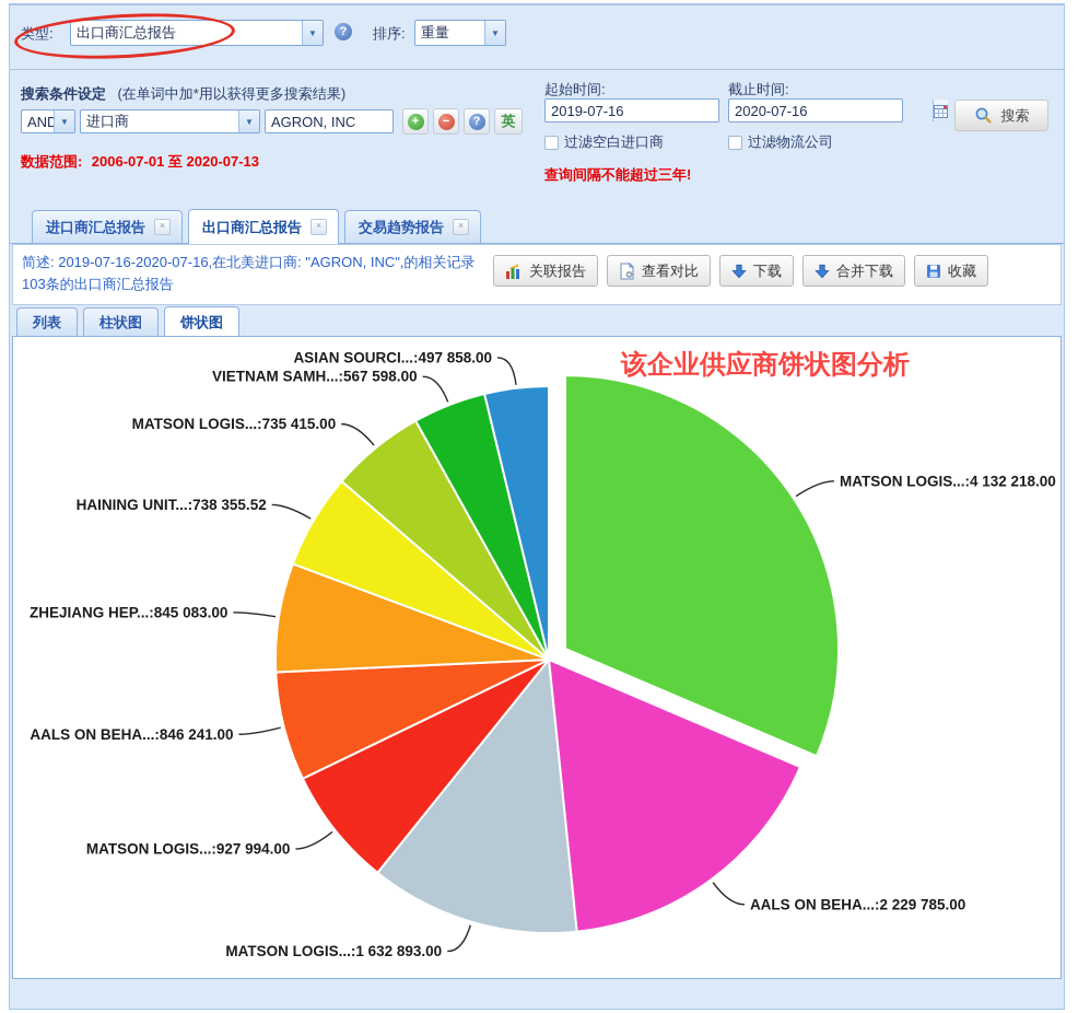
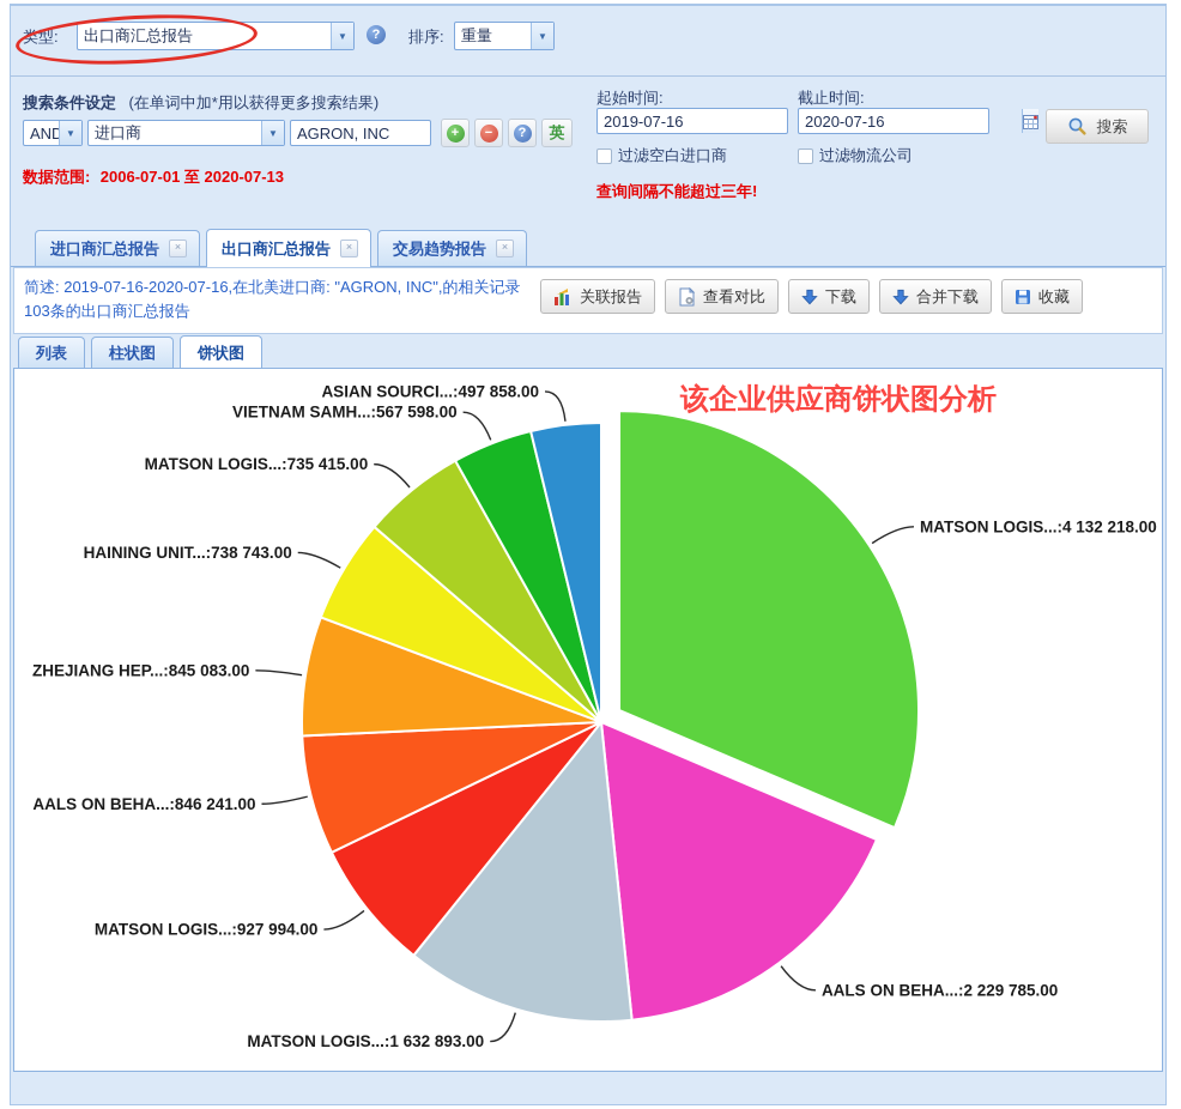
  类型:
  出口商汇总报告
  ▼
  ?
  排序:
  重量
  ▼
  搜索条件设定 (在单词中加*用以获得更多搜索结果)
  AND
  ▼
  进口商
  ▼
  AGRON, INC
  +
  −
  ?
  英
  数据范围: 2006-07-01 至 2020-07-13
  起始时间:
  2019-07-16
  截止时间:
  2020-07-16
  过滤空白进口商
  过滤物流公司
  查询间隔不能超过三年!
  搜索
  进口商汇总报告
  ×
  出口商汇总报告
  ×
  交易趋势报告
  ×
  简述: 2019-07-16-2020-07-16,在北美进口商: "AGRON, INC",的相关记录103条的出口商汇总报告
  关联报告
  查看对比
  下载
  合并下载
  收藏
  列表
  柱状图
  饼状图
  MATSON LOGIS...:4 132 218.00
  AALS ON BEHA...:2 229 785.00
  MATSON LOGIS...:1 632 893.00
  MATSON LOGIS...:927 994.00
  AALS ON BEHA...:846 241.00
  ZHEJIANG HEP...:845 083.00
- HAINING UNIT...:738 355.52
+ HAINING UNIT...:738 743.00
  MATSON LOGIS...:735 415.00
  VIETNAM SAMH...:567 598.00
  ASIAN SOURCI...:497 858.00
  该企业供应商饼状图分析
